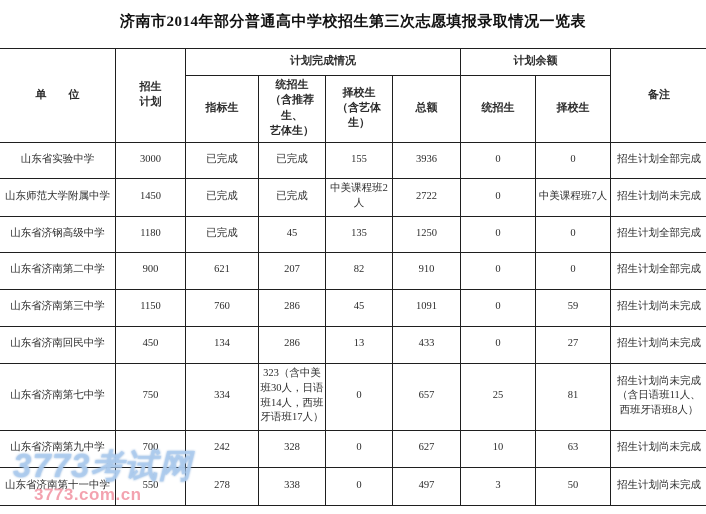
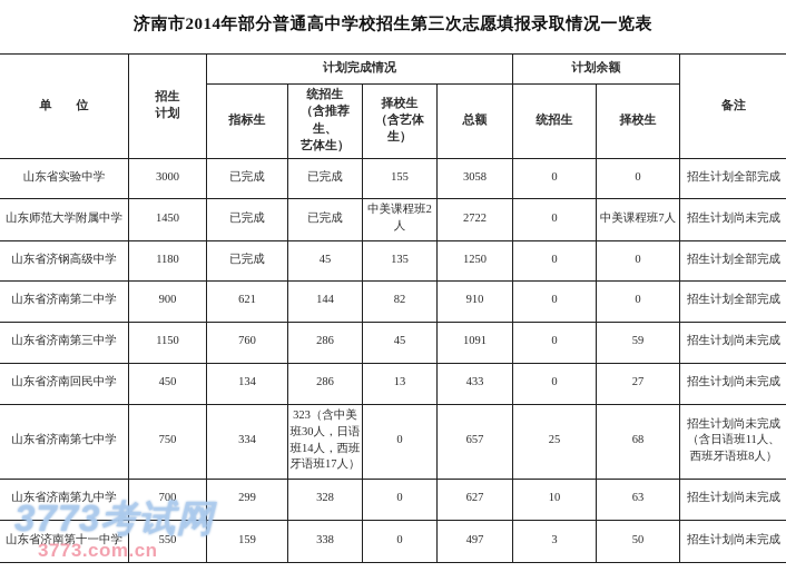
  济南市2014年部分普通高中学校招生第三次志愿填报录取情况一览表
  单 位	招生 计划	计划完成情况	计划余额	备注
  指标生	统招生 （含推荐生、 艺体生）	择校生 （含艺体生）	总额	统招生	择校生
- 山东省实验中学	3000	已完成	已完成	155	3936	0	0	招生计划全部完成
+ 山东省实验中学	3000	已完成	已完成	155	3058	0	0	招生计划全部完成
  山东师范大学附属中学	1450	已完成	已完成	中美课程班2人	2722	0	中美课程班7人	招生计划尚未完成
  山东省济钢高级中学	1180	已完成	45	135	1250	0	0	招生计划全部完成
- 山东省济南第二中学	900	621	207	82	910	0	0	招生计划全部完成
+ 山东省济南第二中学	900	621	144	82	910	0	0	招生计划全部完成
  山东省济南第三中学	1150	760	286	45	1091	0	59	招生计划尚未完成
  山东省济南回民中学	450	134	286	13	433	0	27	招生计划尚未完成
- 山东省济南第七中学	750	334	323（含中美班30人，日语班14人，西班牙语班17人）	0	657	25	81	招生计划尚未完成（含日语班11人、西班牙语班8人）
+ 山东省济南第七中学	750	334	323（含中美班30人，日语班14人，西班牙语班17人）	0	657	25	68	招生计划尚未完成（含日语班11人、西班牙语班8人）
- 山东省济南第九中学	700	242	328	0	627	10	63	招生计划尚未完成
+ 山东省济南第九中学	700	299	328	0	627	10	63	招生计划尚未完成
- 山东省济南第十一中学	550	278	338	0	497	3	50	招生计划尚未完成
+ 山东省济南第十一中学	550	159	338	0	497	3	50	招生计划尚未完成
  3773考试网
  3773.com.cn
